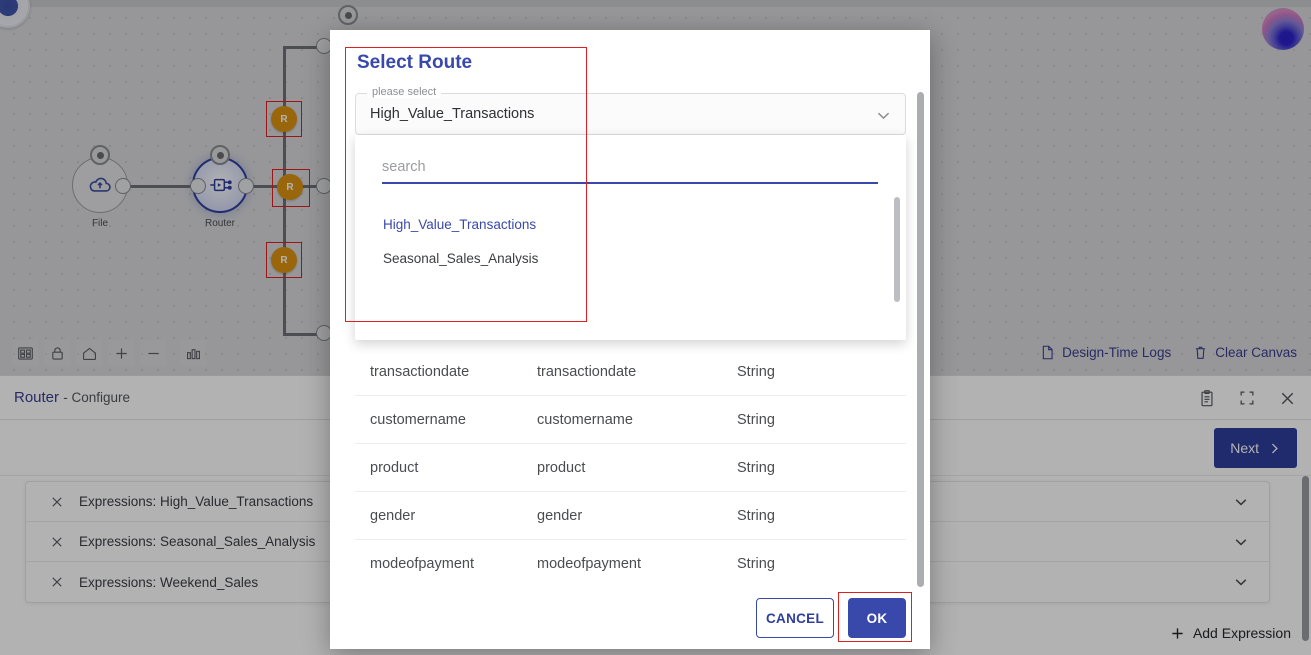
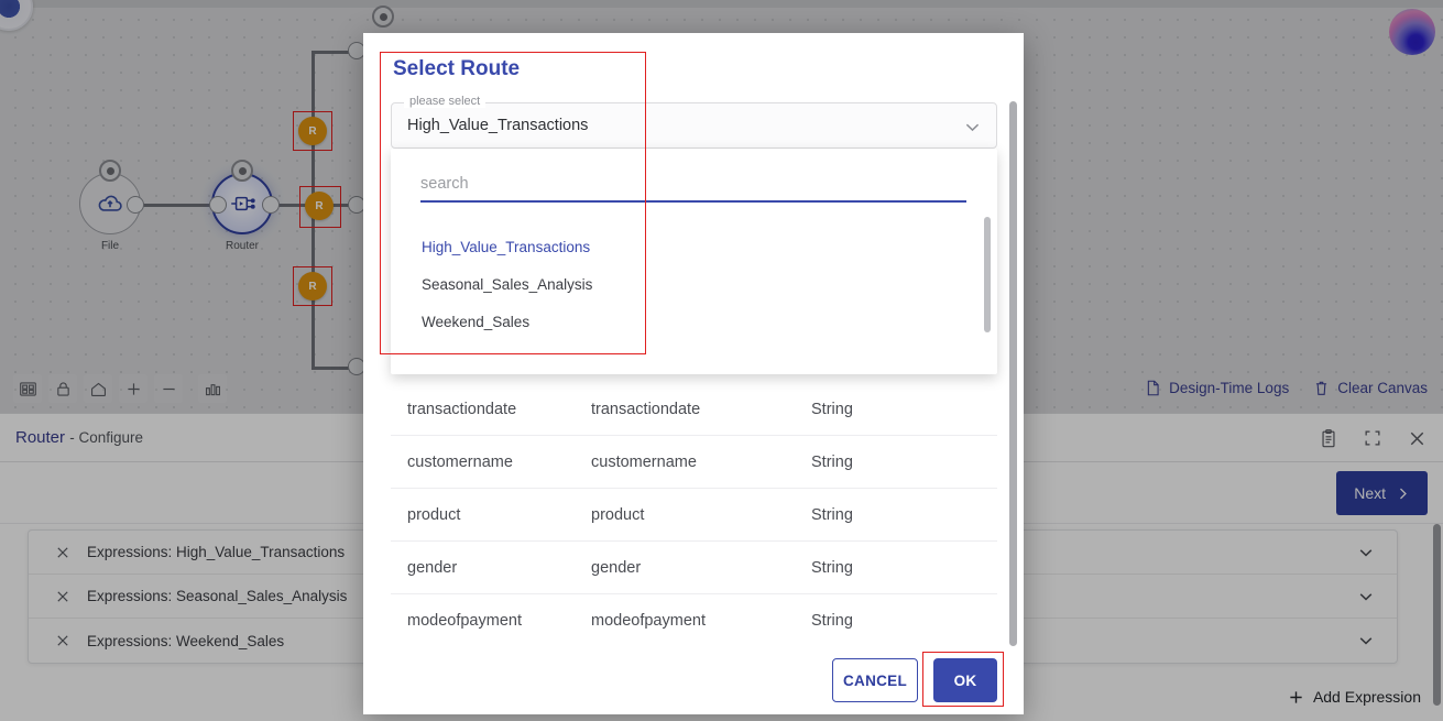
  File
  Router
  R
  R
  R
  Design-Time Logs
  Clear Canvas
  Router - Configure
  Next
  Expressions: High_Value_Transactions
  Expressions: Seasonal_Sales_Analysis
  Expressions: Weekend_Sales
  Add Expression
  Select Route
  please select
  High_Value_Transactions
  search
  High_Value_Transactions
  Seasonal_Sales_Analysis
+ Weekend_Sales
  transactiondate
  transactiondate
  String
  customername
  customername
  String
  product
  product
  String
  gender
  gender
  String
  modeofpayment
  modeofpayment
  String
  CANCEL
  OK
